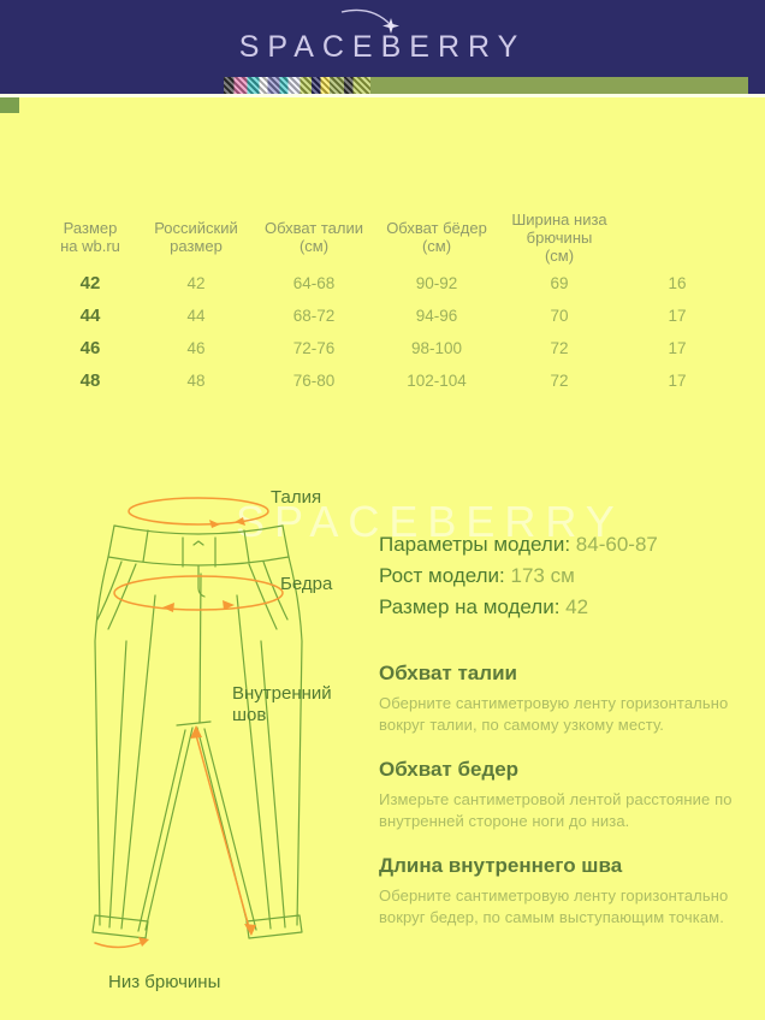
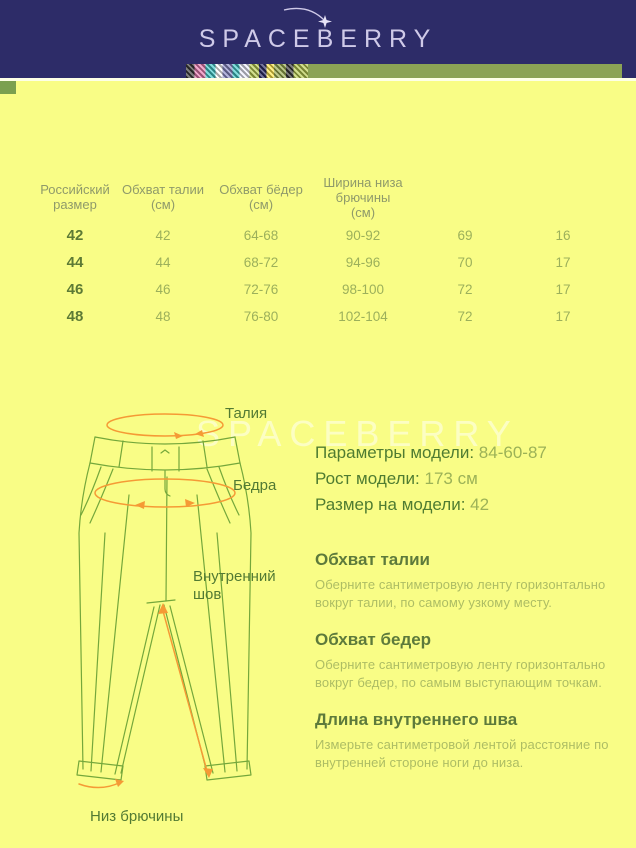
  SPACEBERRY
- Размер
- на wb.ru
  Российский
  размер
  Обхват талии
  (см)
  Обхват бёдер
  (см)
  Ширина низа
  брючины
  (см)
  42
  42
  64-68
  90-92
  69
  16
  44
  44
  68-72
  94-96
  70
  17
  46
  46
  72-76
  98-100
  72
  17
  48
  48
  76-80
  102-104
  72
  17
  SPACEBERRY
  Талия
  Бедра
  Внутренний шов
  Низ брючины
  Параметры модели: 84-60-87
  Рост модели: 173 см
  Размер на модели: 42
  Обхват талии
  Оберните сантиметровую ленту горизонтально вокруг талии, по самому узкому месту.
  Обхват бедер
- Измерьте сантиметровой лентой расстояние по внутренней стороне ноги до низа.
+ Оберните сантиметровую ленту горизонтально вокруг бедер, по самым выступающим точкам.
  Длина внутреннего шва
- Оберните сантиметровую ленту горизонтально вокруг бедер, по самым выступающим точкам.
+ Измерьте сантиметровой лентой расстояние по внутренней стороне ноги до низа.
